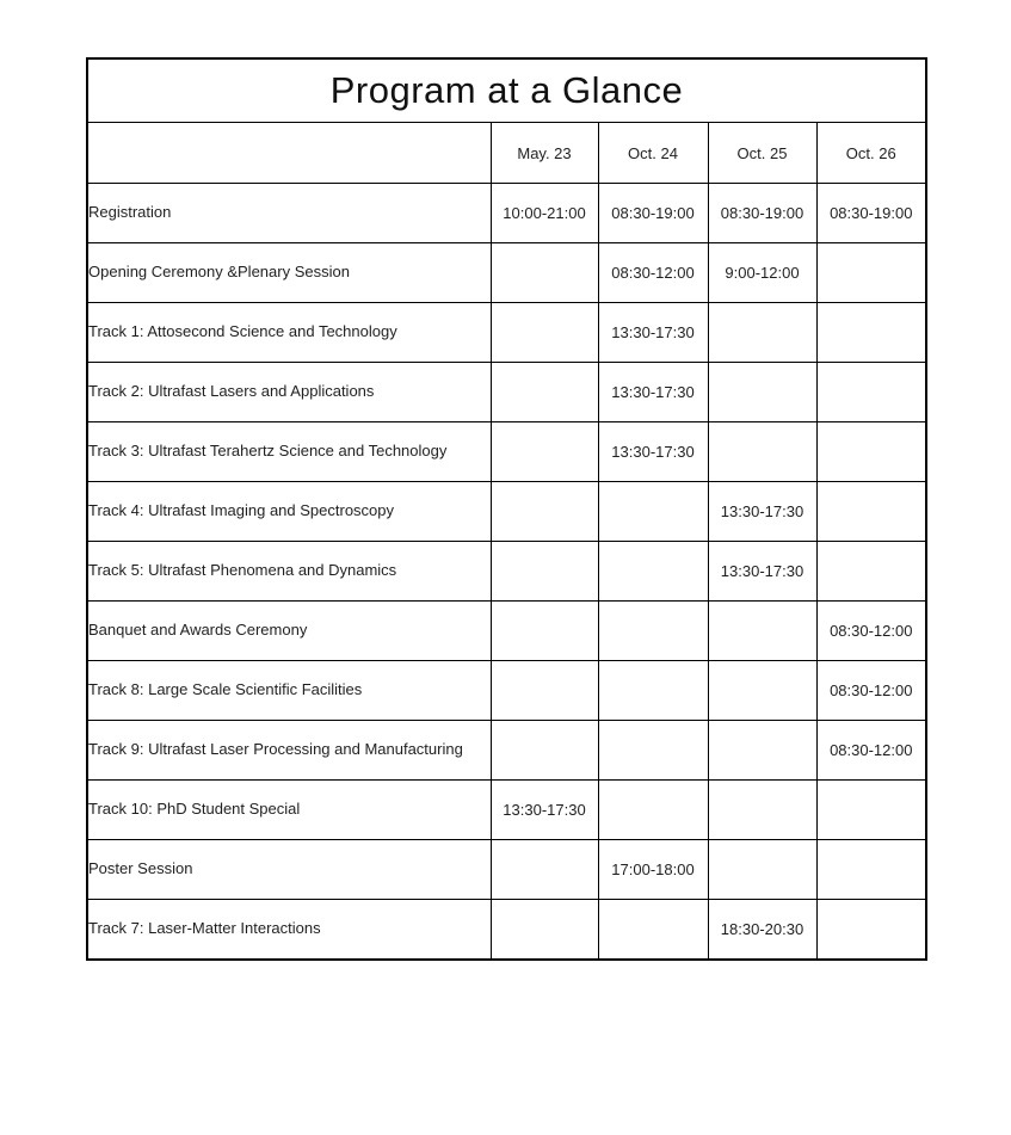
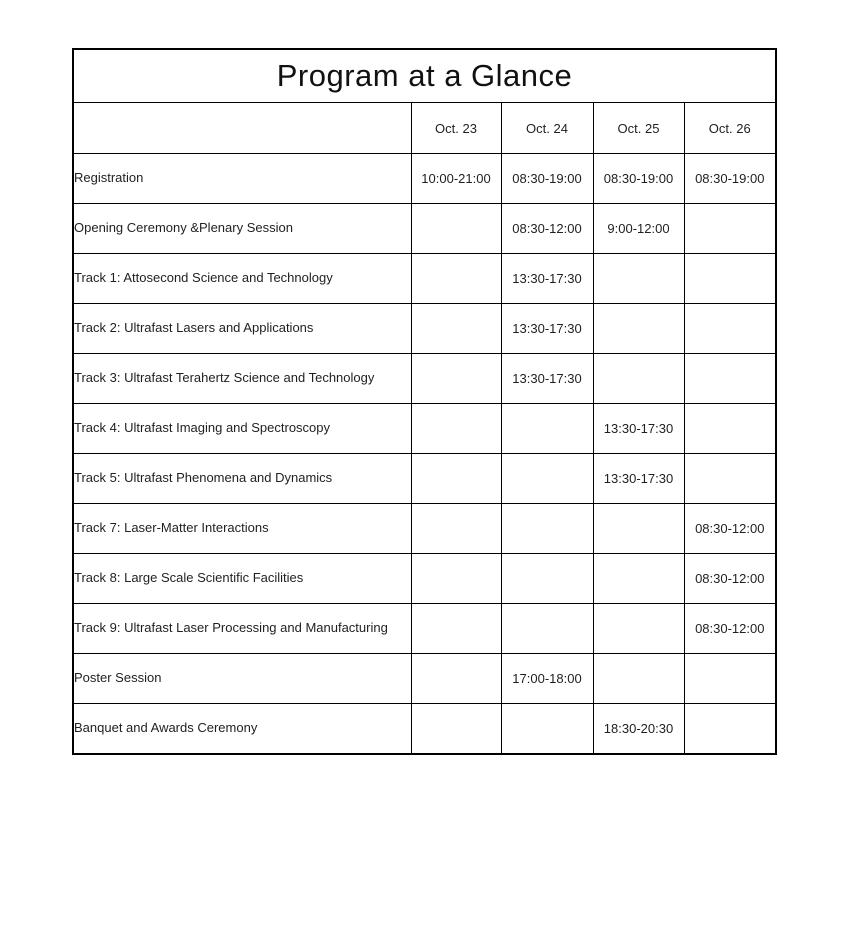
  Program at a Glance
- 	May. 23	Oct. 24	Oct. 25	Oct. 26
+ 	Oct. 23	Oct. 24	Oct. 25	Oct. 26
  Registration	10:00-21:00	08:30-19:00	08:30-19:00	08:30-19:00
  Opening Ceremony &Plenary Session		08:30-12:00	9:00-12:00
  Track 1: Attosecond Science and Technology		13:30-17:30
  Track 2: Ultrafast Lasers and Applications		13:30-17:30
  Track 3: Ultrafast Terahertz Science and Technology		13:30-17:30
  Track 4: Ultrafast Imaging and Spectroscopy			13:30-17:30
  Track 5: Ultrafast Phenomena and Dynamics			13:30-17:30
- Banquet and Awards Ceremony				08:30-12:00
+ Track 7: Laser-Matter Interactions				08:30-12:00
  Track 8: Large Scale Scientific Facilities				08:30-12:00
  Track 9: Ultrafast Laser Processing and Manufacturing				08:30-12:00
- Track 10: PhD Student Special	13:30-17:30
  Poster Session		17:00-18:00
- Track 7: Laser-Matter Interactions			18:30-20:30
+ Banquet and Awards Ceremony			18:30-20:30
